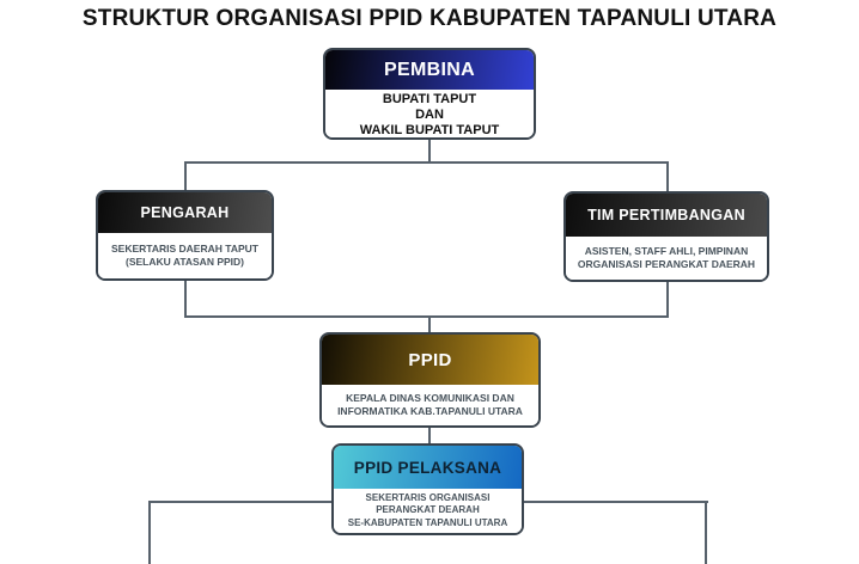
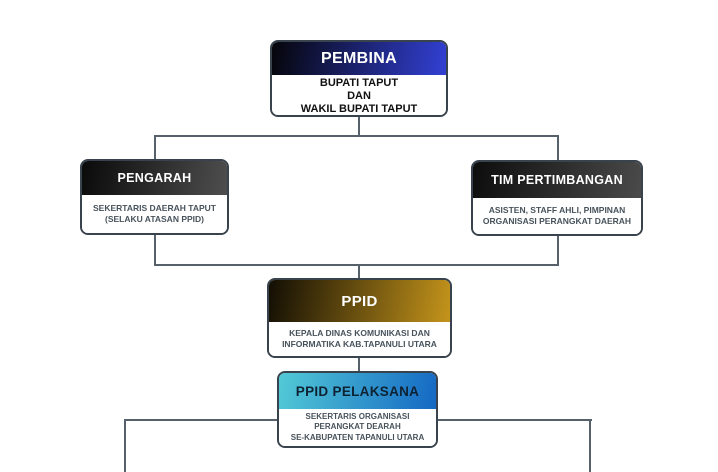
- STRUKTUR ORGANISASI PPID KABUPATEN TAPANULI UTARA
  PEMBINA
  BUPATI TAPUT
  DAN
  WAKIL BUPATI TAPUT
  PENGARAH
  SEKERTARIS DAERAH TAPUT
  (SELAKU ATASAN PPID)
  TIM PERTIMBANGAN
  ASISTEN, STAFF AHLI, PIMPINAN
  ORGANISASI PERANGKAT DAERAH
  PPID
  KEPALA DINAS KOMUNIKASI DAN
  INFORMATIKA KAB.TAPANULI UTARA
  PPID PELAKSANA
  SEKERTARIS ORGANISASI
  PERANGKAT DEARAH
  SE-KABUPATEN TAPANULI UTARA
